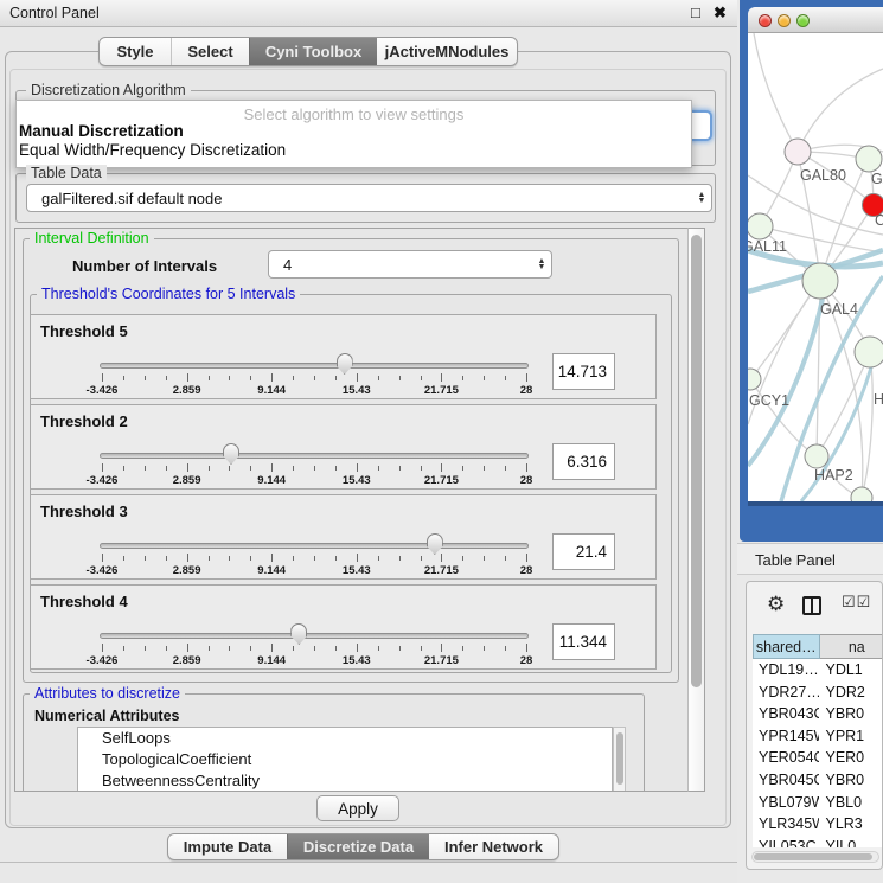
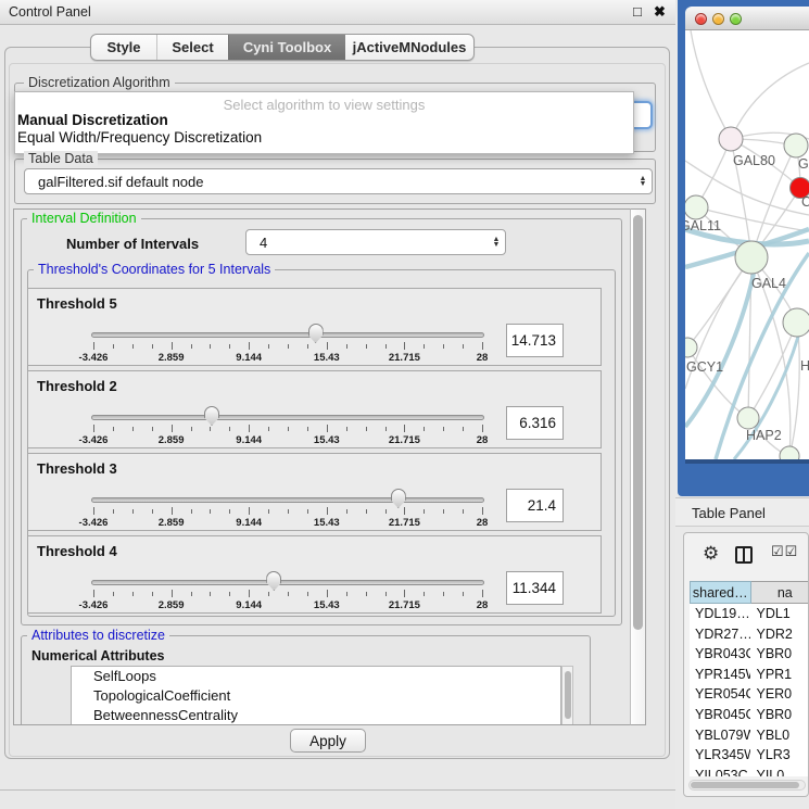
  Control Panel
  □
  ✖
  Style
  Select
  Cyni Toolbox
  jActiveMNodules
  Discretization Algorithm
  Select algorithm to view settings
  Manual Discretization
  Equal Width/Frequency Discretization
  Table Data
  galFiltered.sif default node
  Interval Definition
  Number of Intervals
  4
  Threshold's Coordinates for 5 Intervals
  Threshold 5
  -3.426
  2.859
  9.144
  15.43
  21.715
  28
  14.713
  Threshold 2
  -3.426
  2.859
  9.144
  15.43
  21.715
  28
  6.316
  Threshold 3
  -3.426
  2.859
  9.144
  15.43
  21.715
  28
  21.4
  Threshold 4
  -3.426
  2.859
  9.144
  15.43
  21.715
  28
  11.344
  Attributes to discretize
  Numerical Attributes
  SelfLoops
  TopologicalCoefficient
  BetweennessCentrality
  Apply
- Impute Data
- Discretize Data
- Infer Network
  GAL80
  C
  GAL11
  GAL4
  H
  GCY1
  HAP2
  Table Panel
  ⚙
  ☑☑
  shared…
  na
  YDL19…
  YDL1
  YDR27…
  YDR2
  YBR043C
  YBR0
  YPR145
  YPR1
  YER054C
  YER0
  YBR045C
  YBR0
  YBL079W
  YBL0
  YLR345W
  YLR3
  YIL053C
  YIL0
